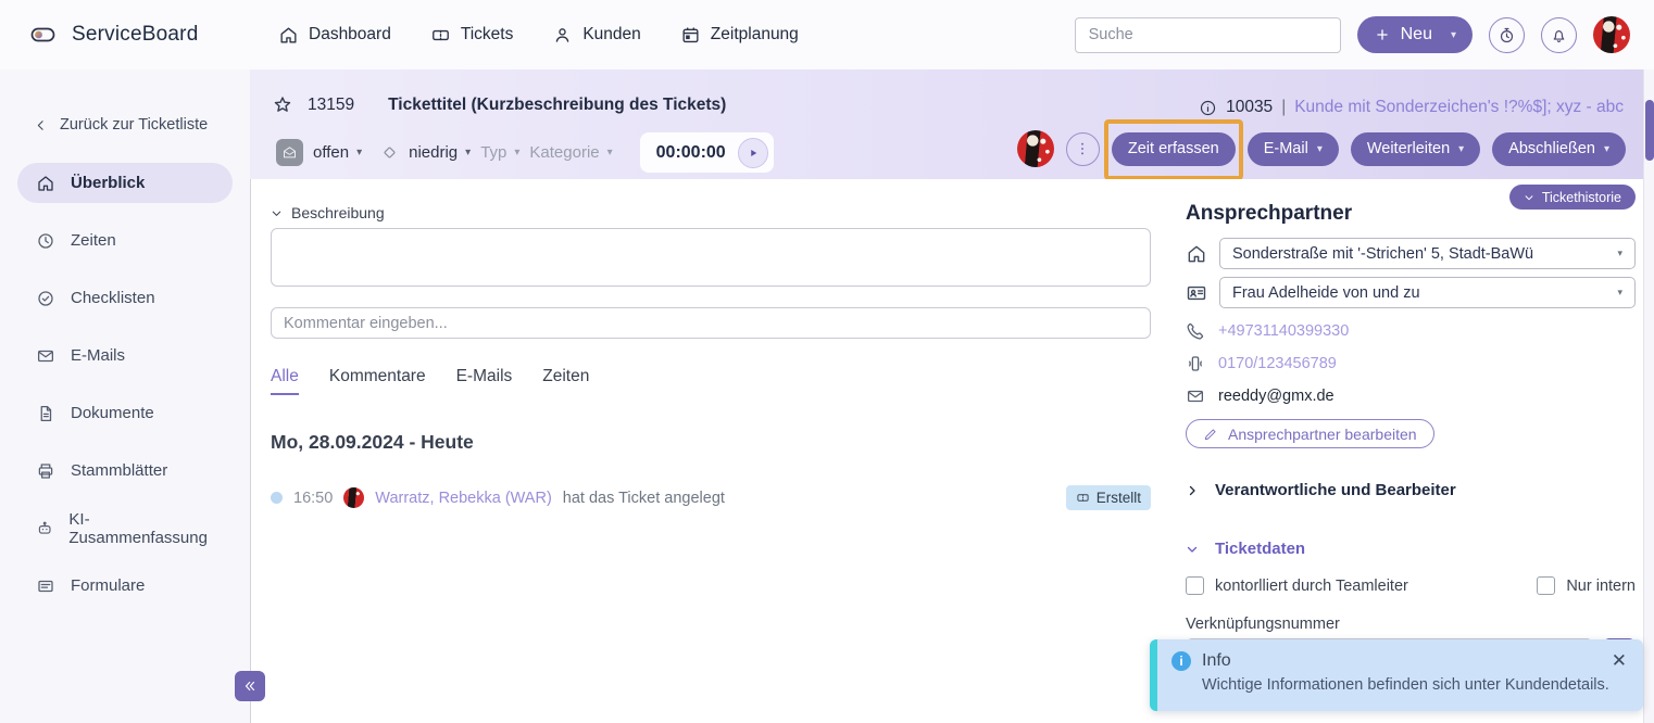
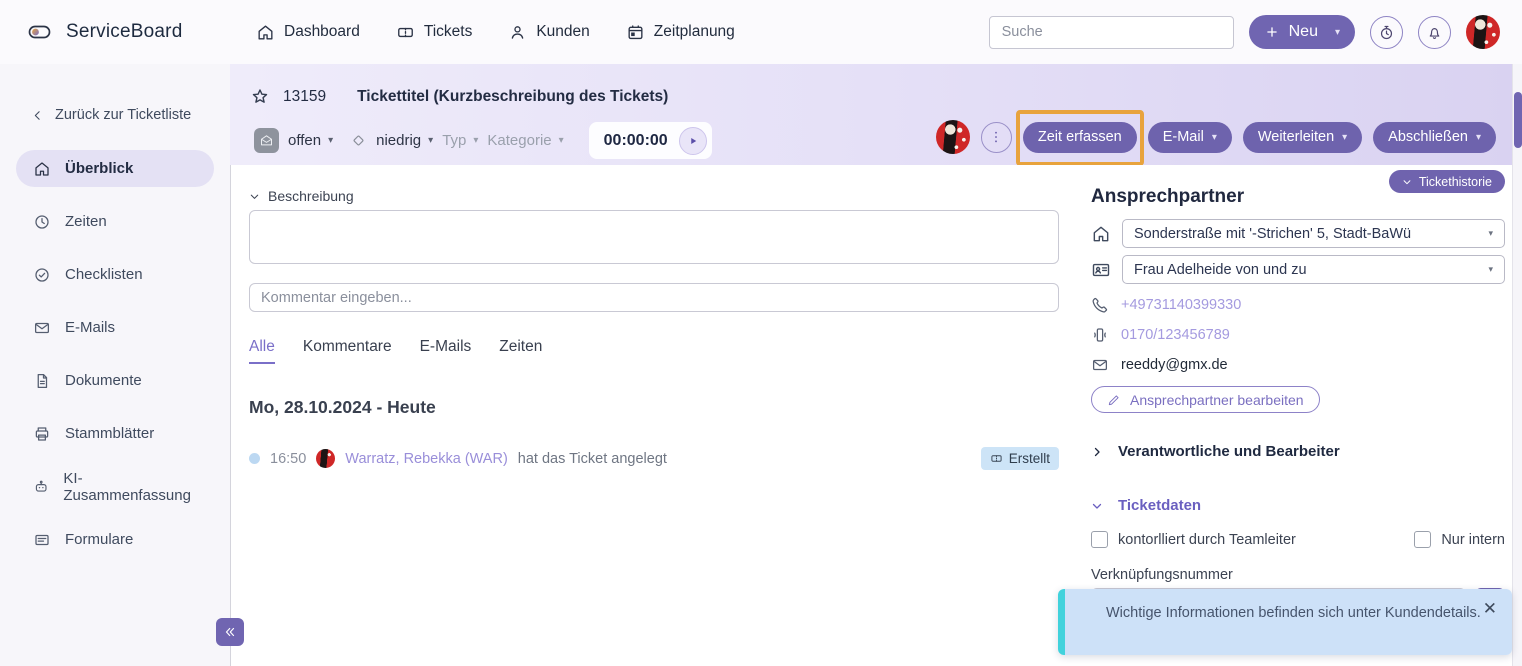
  ServiceBoard
  Dashboard
  Tickets
  Kunden
  Zeitplanung
  Suche
  Neu
  ▾
  Zurück zur Ticketliste
  Überblick
  Zeiten
  Checklisten
  E-Mails
  Dokumente
  Stammblätter
  KI-Zusammenfassung
  Formulare
  13159
  Tickettitel (Kurzbeschreibung des Tickets)
- 10035
- |
- Kunde mit Sonderzeichen's !?%$]; xyz - abc
  offen
  ▾
  niedrig
  ▾
  Typ
  ▾
  Kategorie
  ▾
  00:00:00
  Zeit erfassen
  E-Mail
  ▾
  Weiterleiten
  ▾
  Abschließen
  ▾
  Beschreibung
  Kommentar eingeben...
  Alle
  Kommentare
  E-Mails
  Zeiten
- Mo, 28.09.2024 - Heute
+ Mo, 28.10.2024 - Heute
  16:50
  Warratz, Rebekka (WAR)
  hat das Ticket angelegt
  Erstellt
  Tickethistorie
  Ansprechpartner
  Sonderstraße mit '-Strichen' 5, Stadt-BaWü
  ▾
  Frau Adelheide von und zu
  ▾
  +49731140399330
  0170/123456789
  reeddy@gmx.de
  Ansprechpartner bearbeiten
  Verantwortliche und Bearbeiter
  Ticketdaten
  kontorlliert durch Teamleiter
  Nur intern
  Verknüpfungsnummer
- i
- Info
  Wichtige Informationen befinden sich unter Kundendetails.
  ✕
